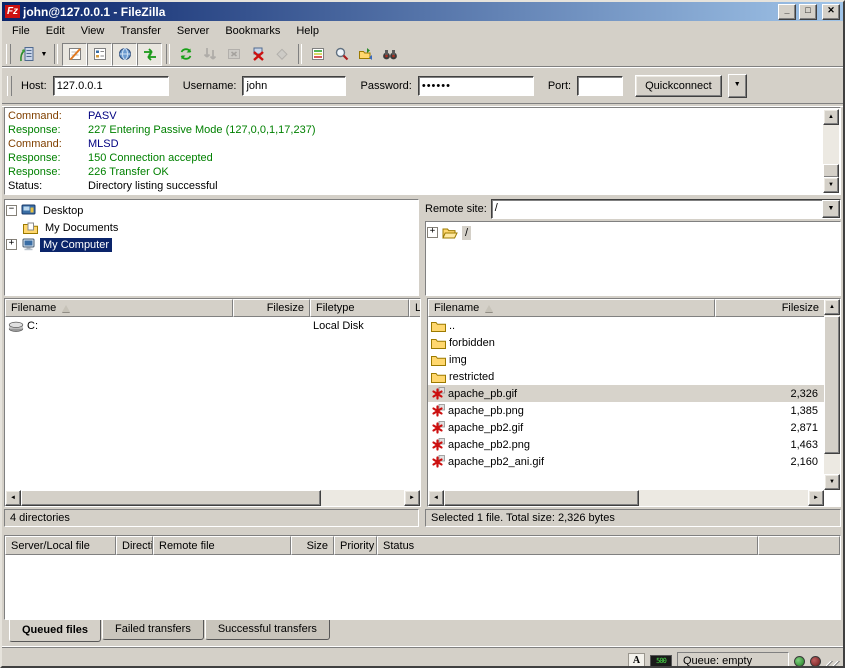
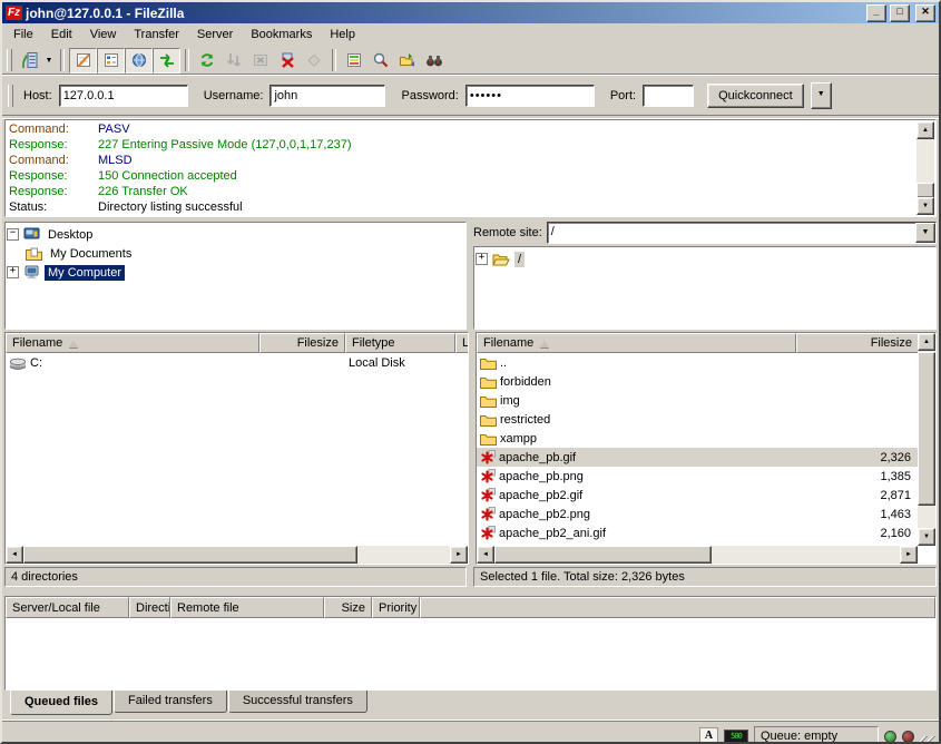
  Fz
  john@127.0.0.1 - FileZilla
  _
  □
  ✕
  File
  Edit
  View
  Transfer
  Server
  Bookmarks
  Help
  Host:
  127.0.0.1
  Username:
  john
  Password:
  ••••••
  Port:
  Quickconnect
  Command:
  PASV
  Response:
  227 Entering Passive Mode (127,0,0,1,17,237)
  Command:
  MLSD
  Response:
  150 Connection accepted
  Response:
  226 Transfer OK
  Status:
  Directory listing successful
  −
  Desktop
  My Documents
  +
  My Computer
  Remote site:
  /
  +
  /
  Filename
  Filesize
  Filetype
  L
  C:
  Local Disk
  Filename
  Filesize
  ..
  forbidden
  img
  restricted
+ xampp
  apache_pb.gif
  2,326
  apache_pb.png
  1,385
  apache_pb2.gif
  2,871
  apache_pb2.png
  1,463
  apache_pb2_ani.gif
  2,160
  4 directories
  Selected 1 file. Total size: 2,326 bytes
  Server/Local file
  Directi
  Remote file
  Size
  Priority
- Status
  Queued files
  Failed transfers
  Successful transfers
  A
  500
  Queue: empty
